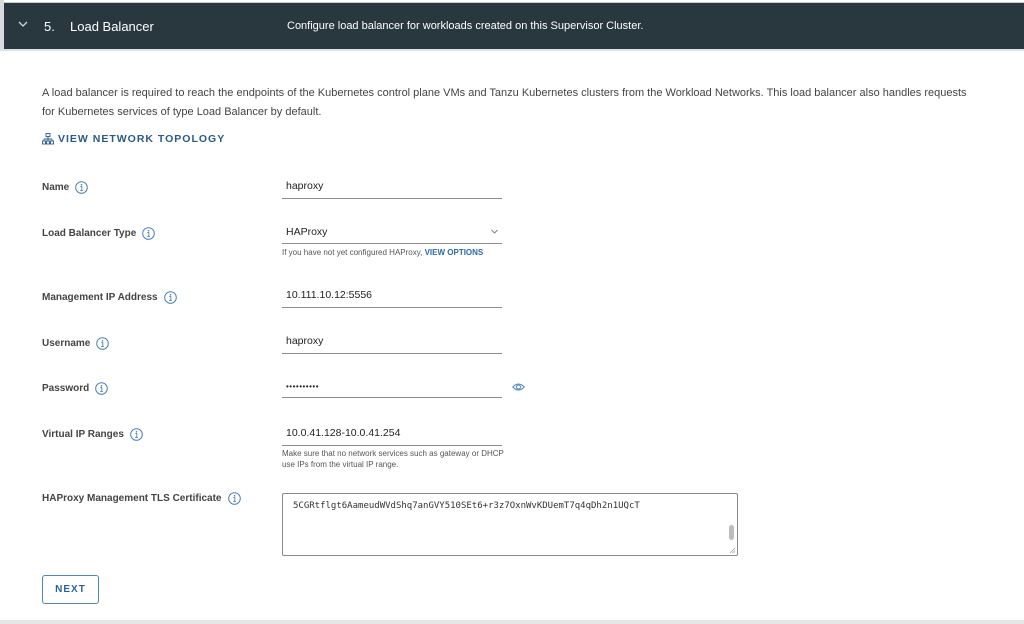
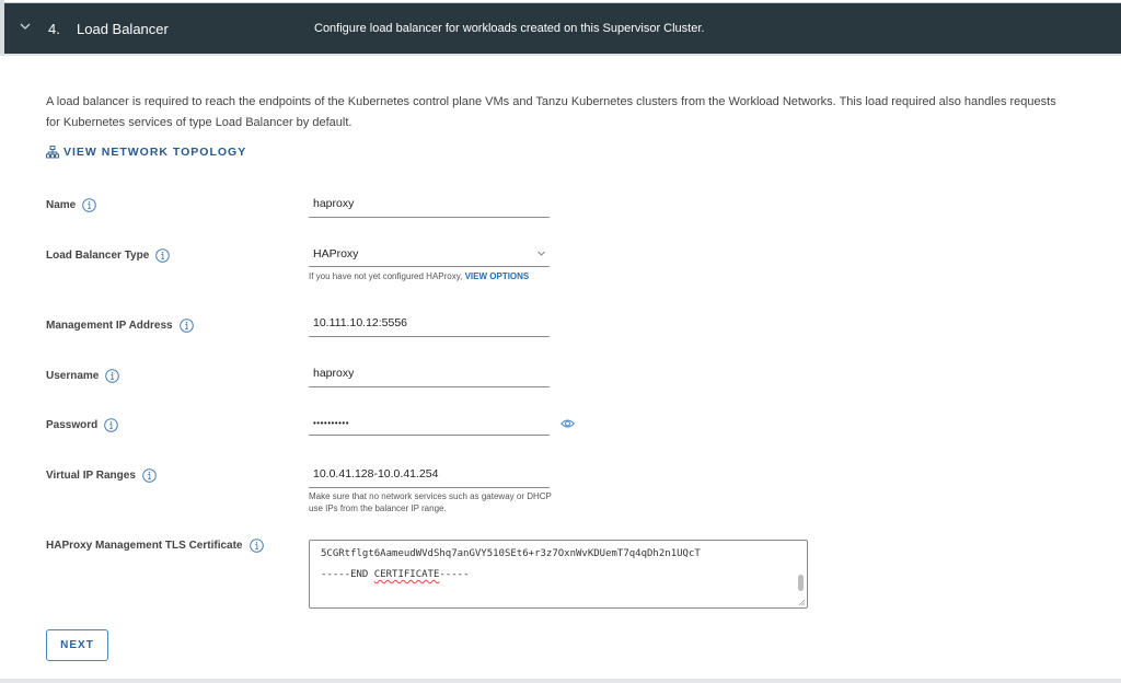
- 5.
+ 4.
  Load Balancer
  Configure load balancer for workloads created on this Supervisor Cluster.
- A load balancer is required to reach the endpoints of the Kubernetes control plane VMs and Tanzu Kubernetes clusters from the Workload Networks. This load balancer also handles requests for Kubernetes services of type Load Balancer by default.
+ A load balancer is required to reach the endpoints of the Kubernetes control plane VMs and Tanzu Kubernetes clusters from the Workload Networks. This load required also handles requests for Kubernetes services of type Load Balancer by default.
  VIEW NETWORK TOPOLOGY
  Name
  haproxy
  Load Balancer Type
  HAProxy
  If you have not yet configured HAProxy, VIEW OPTIONS
  Management IP Address
  10.111.10.12:5556
  Username
  haproxy
  Password
  ••••••••••
  Virtual IP Ranges
  10.0.41.128-10.0.41.254
- Make sure that no network services such as gateway or DHCP use IPs from the virtual IP range.
+ Make sure that no network services such as gateway or DHCP use IPs from the balancer IP range.
  HAProxy Management TLS Certificate
  5CGRtflgt6AameudWVdShq7anGVY510SEt6+r3z7OxnWvKDUemT7q4qDh2n1UQcT
+ -----END CERTIFICATE-----
  NEXT
